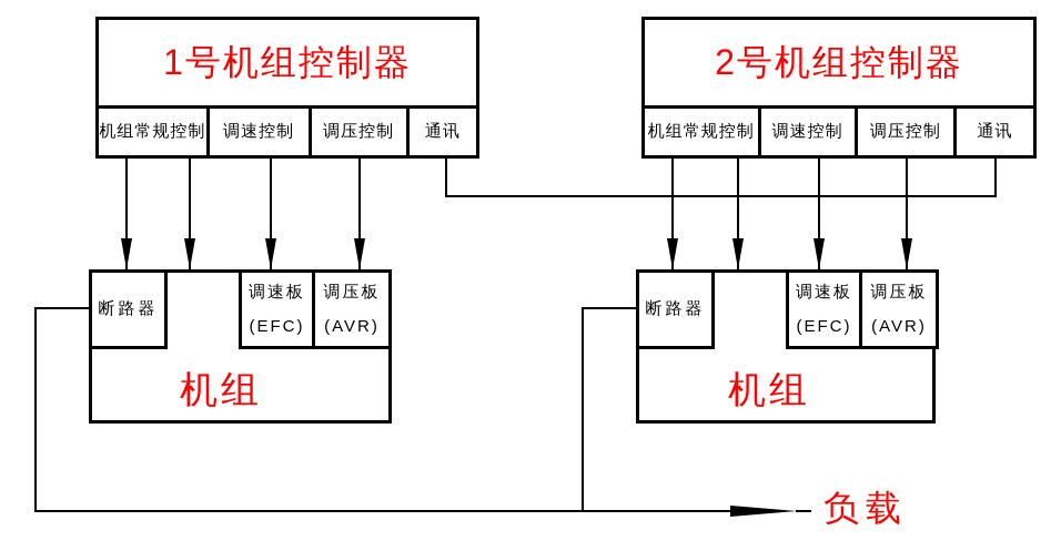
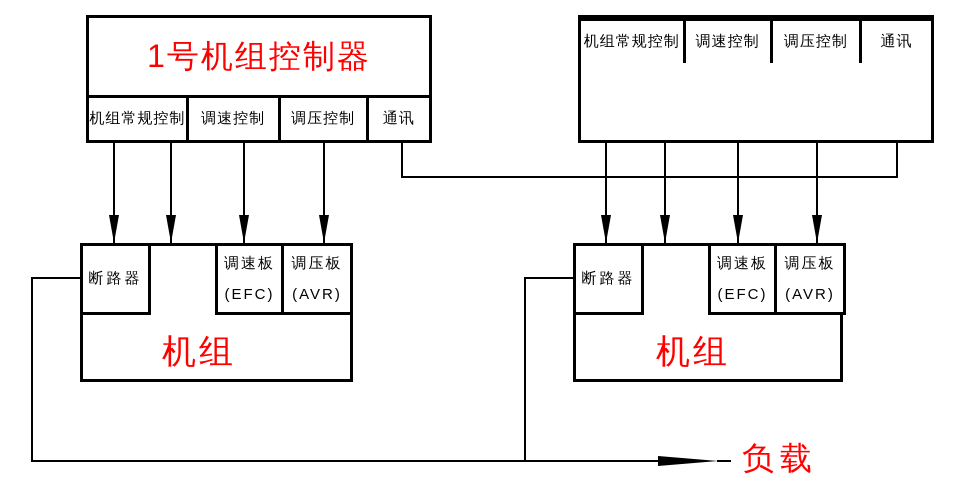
  1号机组控制器
  机组常规控制
  调速控制
  调压控制
  通讯
- 2号机组控制器
  机组常规控制
  调速控制
  调压控制
  通讯
  断路器
  调速板
  (EFC)
  调压板
  (AVR)
  机组
  断路器
  调速板
  (EFC)
  调压板
  (AVR)
  机组
  负载
